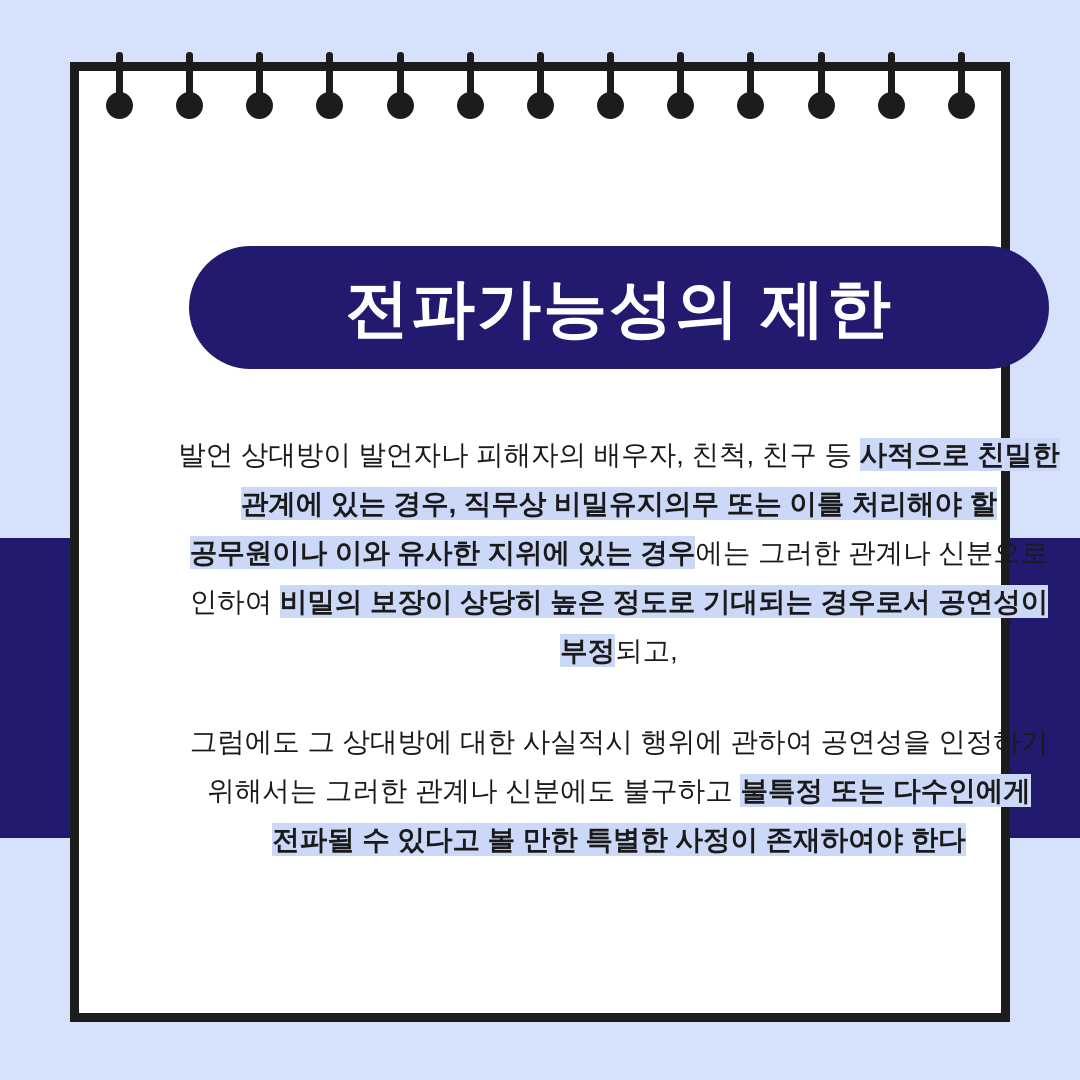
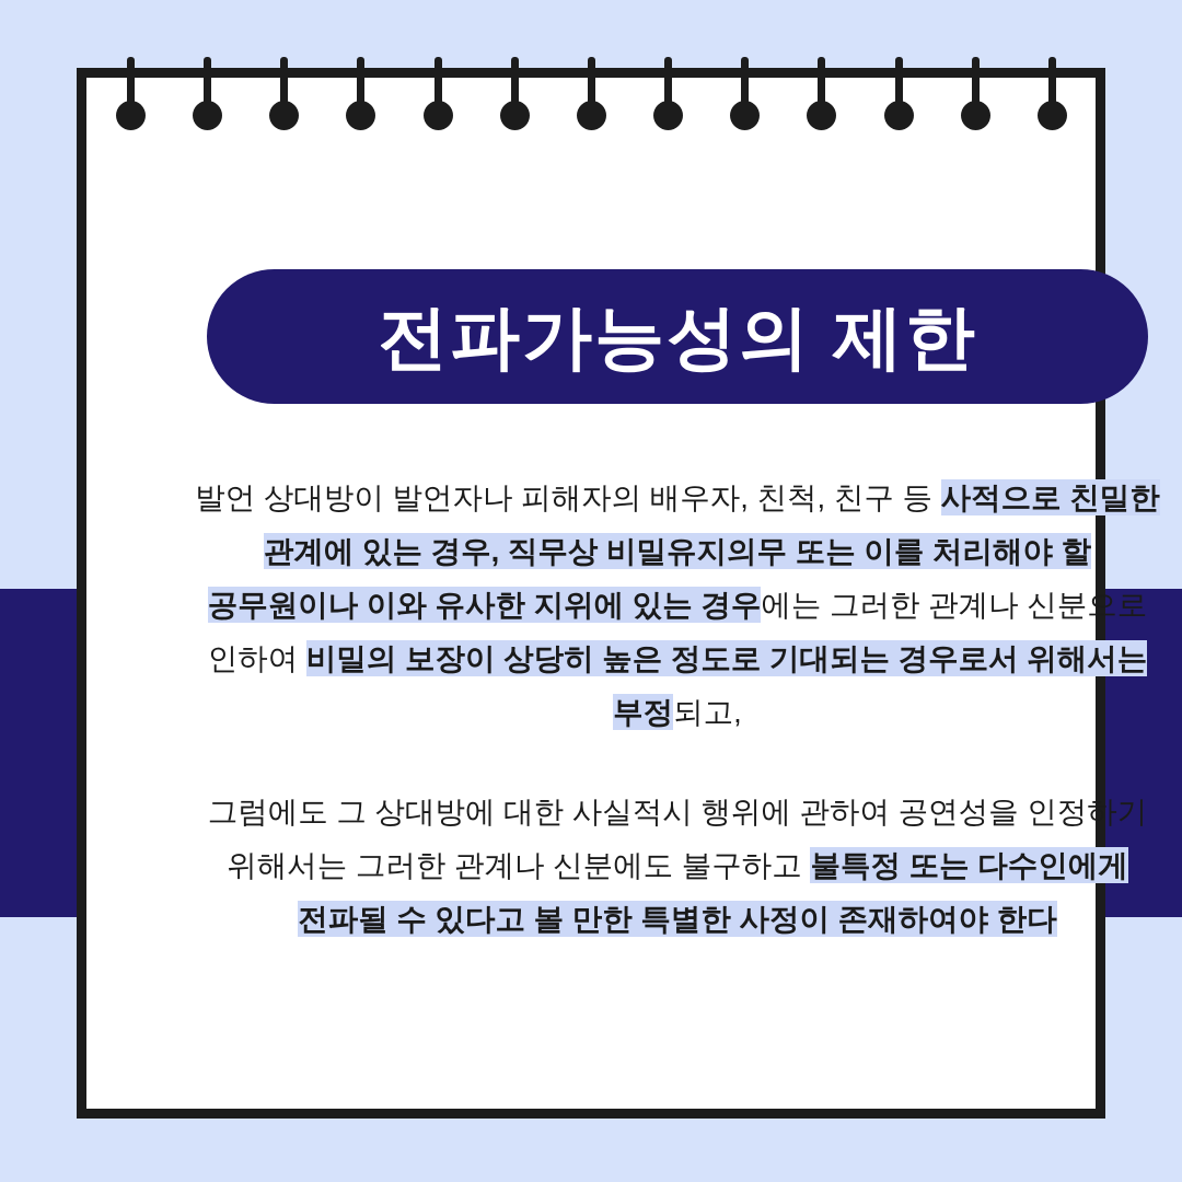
  전파가능성의 제한
- 발언 상대방이 발언자나 피해자의 배우자, 친척, 친구 등 사적으로 친밀한 관계에 있는 경우, 직무상 비밀유지의무 또는 이를 처리해야 할 공무원이나 이와 유사한 지위에 있는 경우에는 그러한 관계나 신분으로 인하여 비밀의 보장이 상당히 높은 정도로 기대되는 경우로서 공연성이 부정되고,
+ 발언 상대방이 발언자나 피해자의 배우자, 친척, 친구 등 사적으로 친밀한 관계에 있는 경우, 직무상 비밀유지의무 또는 이를 처리해야 할 공무원이나 이와 유사한 지위에 있는 경우에는 그러한 관계나 신분으로 인하여 비밀의 보장이 상당히 높은 정도로 기대되는 경우로서 위해서는 부정되고,
  그럼에도 그 상대방에 대한 사실적시 행위에 관하여 공연성을 인정하기 위해서는 그러한 관계나 신분에도 불구하고 불특정 또는 다수인에게 전파될 수 있다고 볼 만한 특별한 사정이 존재하여야 한다
